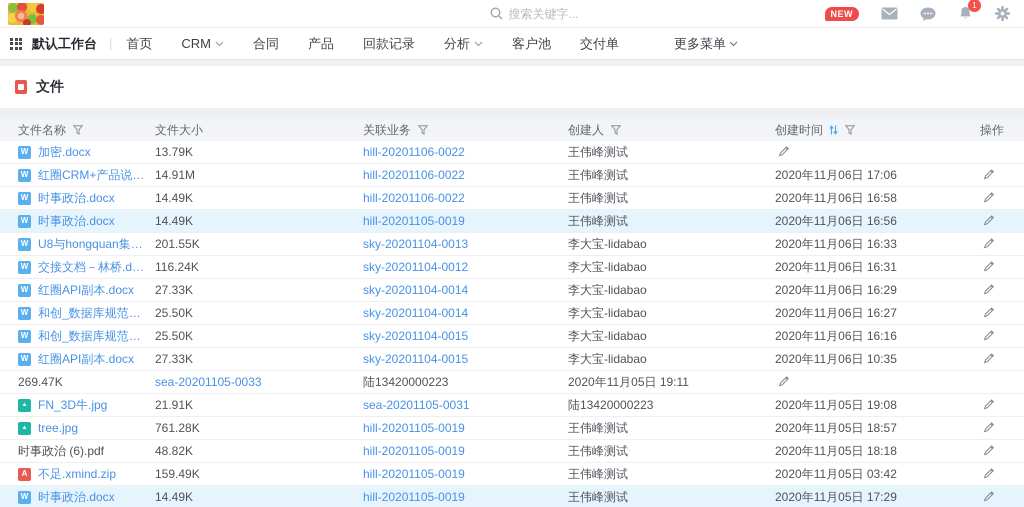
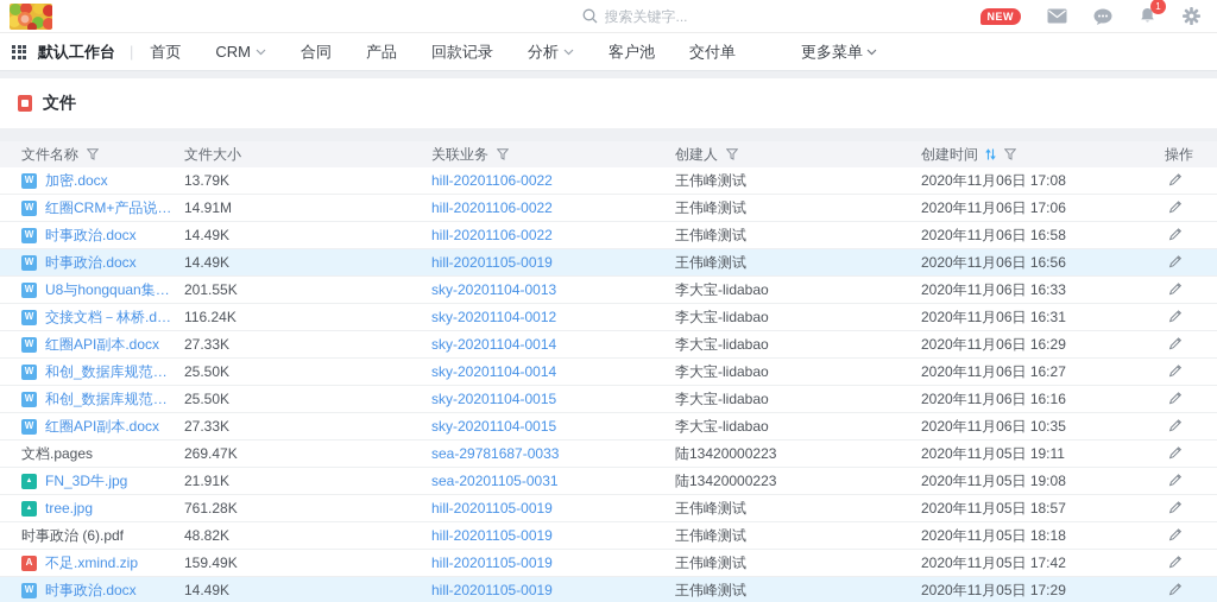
  搜索关键字...
  NEW
  1
  默认工作台
  |
  首页
  CRM
  合同
  产品
  回款记录
  分析
  客户池
  交付单
  更多菜单
  文件
  文件名称
  文件大小
  关联业务
  创建人
  创建时间
  操作
  W
  加密.docx
  13.79K
  hill-20201106-0022
  王伟峰测试
+ 2020年11月06日 17:08
  W
  14.91M
  hill-20201106-0022
  王伟峰测试
  2020年11月06日 17:06
  W
  时事政治.docx
  14.49K
  hill-20201106-0022
  王伟峰测试
  2020年11月06日 16:58
  W
  时事政治.docx
  14.49K
  hill-20201105-0019
  王伟峰测试
  2020年11月06日 16:56
  W
  201.55K
  sky-20201104-0013
  李大宝-lidabao
  2020年11月06日 16:33
  W
  交接文档－林桥.doc
  116.24K
  sky-20201104-0012
  李大宝-lidabao
  2020年11月06日 16:31
  W
  红圈API副本.docx
  27.33K
  sky-20201104-0014
  李大宝-lidabao
  2020年11月06日 16:29
  W
  25.50K
  sky-20201104-0014
  李大宝-lidabao
  2020年11月06日 16:27
  W
  25.50K
  sky-20201104-0015
  李大宝-lidabao
  2020年11月06日 16:16
  W
  红圈API副本.docx
  27.33K
  sky-20201104-0015
  李大宝-lidabao
  2020年11月06日 10:35
+ 文档.pages
  269.47K
- sea-20201105-0033
+ sea-29781687-0033
  陆13420000223
  2020年11月05日 19:11
  FN_3D牛.jpg
  21.91K
  sea-20201105-0031
  陆13420000223
  2020年11月05日 19:08
  tree.jpg
  761.28K
  hill-20201105-0019
  王伟峰测试
  2020年11月05日 18:57
  时事政治 (6).pdf
  48.82K
  hill-20201105-0019
  王伟峰测试
  2020年11月05日 18:18
  A
  不足.xmind.zip
  159.49K
  hill-20201105-0019
  王伟峰测试
- 2020年11月05日 03:42
+ 2020年11月05日 17:42
  W
  时事政治.docx
  14.49K
  hill-20201105-0019
  王伟峰测试
  2020年11月05日 17:29
